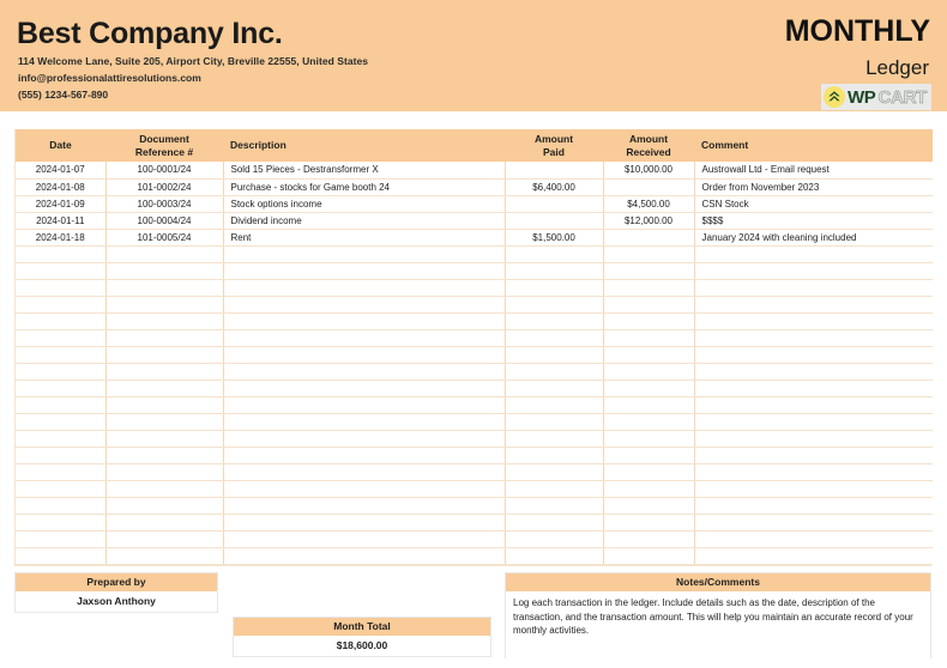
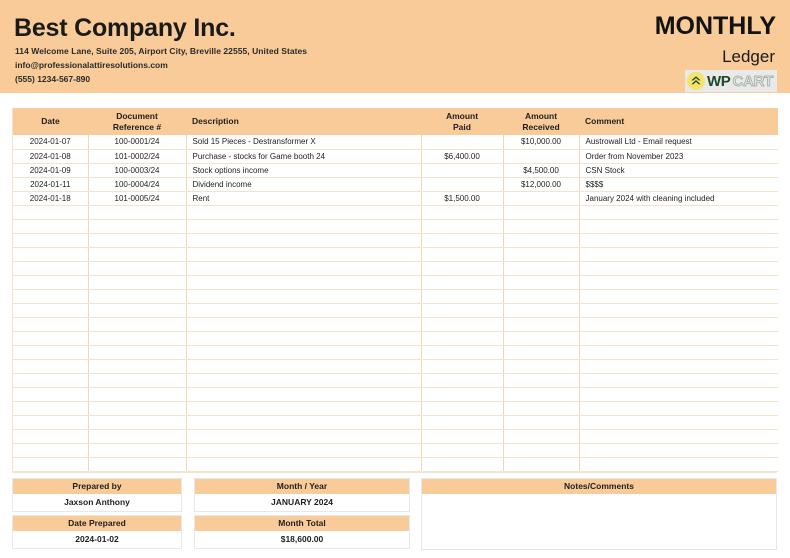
  Best Company Inc.
  114 Welcome Lane, Suite 205, Airport City, Breville 22555, United States
  info@professionalattiresolutions.com
  (555) 1234-567-890
  MONTHLY
  Ledger
  WP
  CART
  Date	Document Reference #	Description	Amount Paid	Amount Received	Comment
  2024-01-07	100-0001/24	Sold 15 Pieces - Destransformer X		$10,000.00	Austrowall Ltd - Email request
  2024-01-08	101-0002/24	Purchase - stocks for Game booth 24	$6,400.00		Order from November 2023
  2024-01-09	100-0003/24	Stock options income		$4,500.00	CSN Stock
  2024-01-11	100-0004/24	Dividend income		$12,000.00	$$$$
  2024-01-18	101-0005/24	Rent	$1,500.00		January 2024 with cleaning included
  Prepared by
  Jaxson Anthony
+ Date Prepared
+ 2024-01-02
+ Month / Year
+ JANUARY 2024
  Month Total
  $18,600.00
  Notes/Comments
- Log each transaction in the ledger. Include details such as the date, description of the transaction, and the transaction amount. This will help you maintain an accurate record of your monthly activities.
